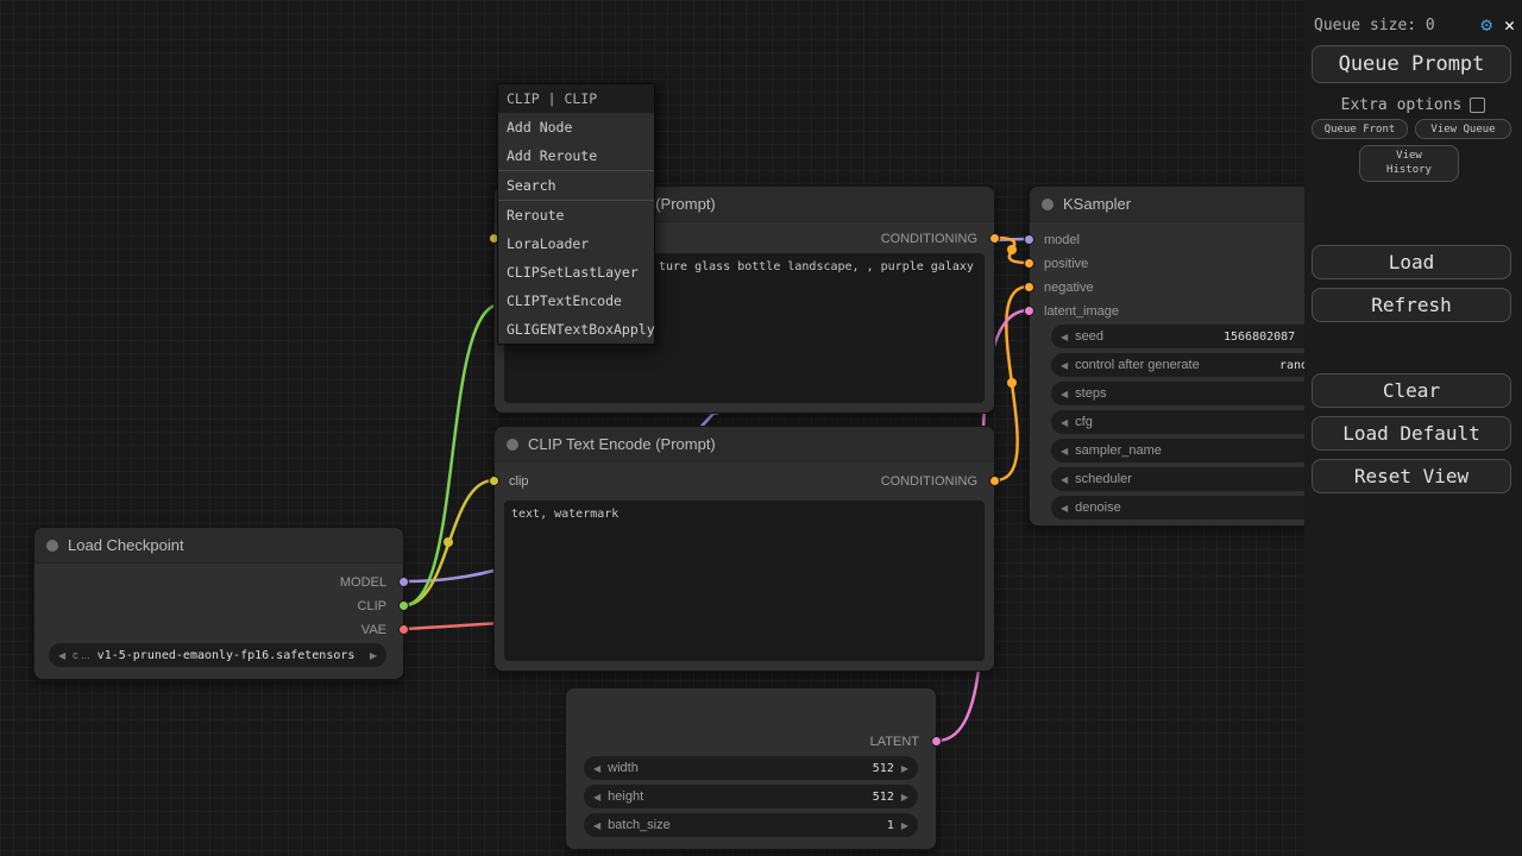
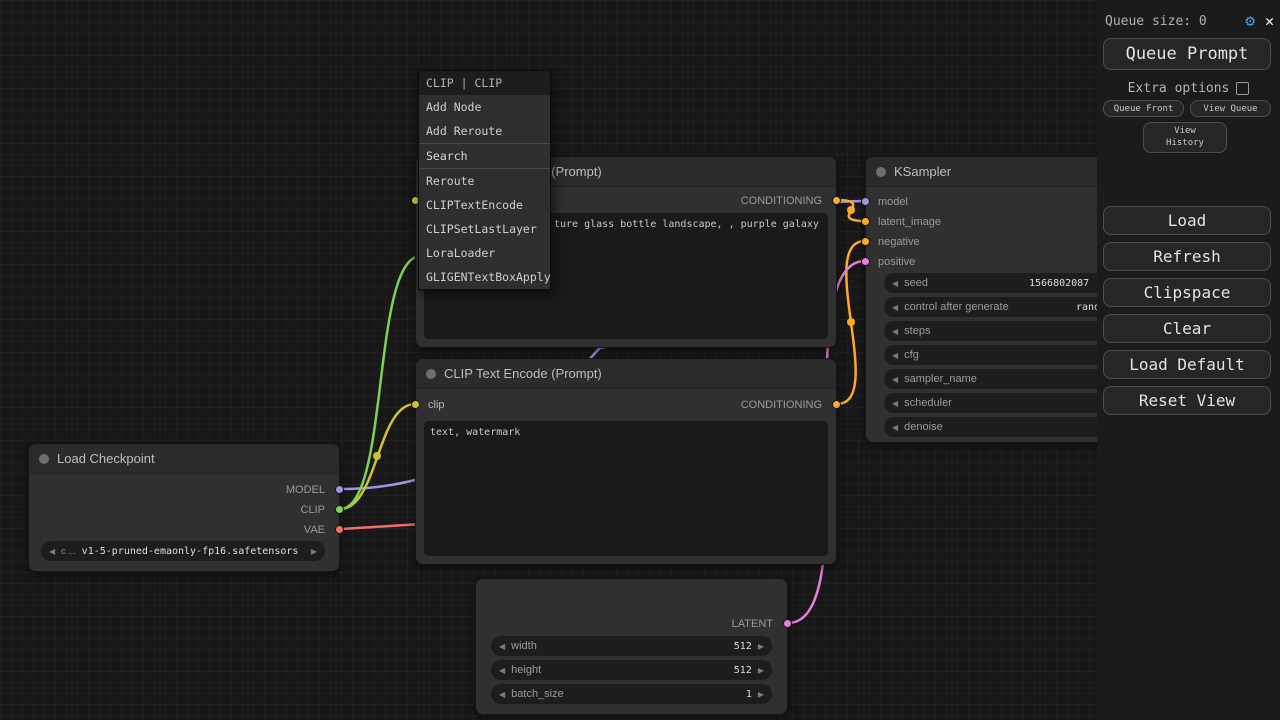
  CONDITIONING
  ture glass bottle landscape, , purple galaxy
  KSampler
  model
- positive
+ latent_image
  negative
- latent_image
+ positive
  ◀
  seed
  1566802087
  ◀
  control after generate
  ◀
  steps
  ◀
  cfg
  ◀
  sampler_name
  ◀
  scheduler
  ◀
  denoise
  CLIP Text Encode (Prompt)
  clip
  CONDITIONING
  text, watermark
  Load Checkpoint
  MODEL
  CLIP
  VAE
  ◀
  c ...
  v1-5-pruned-emaonly-fp16.safetensors
  ▶
  LATENT
  ◀
  width
  512
  ▶
  ◀
  height
  512
  ▶
  ◀
  batch_size
  1
  ▶
  CLIP | CLIP
  Add Node
  Add Reroute
  Search
  Reroute
- LoraLoader
+ CLIPTextEncode
  CLIPSetLastLayer
- CLIPTextEncode
+ LoraLoader
  GLIGENTextBoxApply
  Queue size: 0
  ⚙
  ✕
  Queue Prompt
  Extra options
  Queue Front
  View Queue
  View History
  Load
  Refresh
+ Clipspace
  Clear
  Load Default
  Reset View
